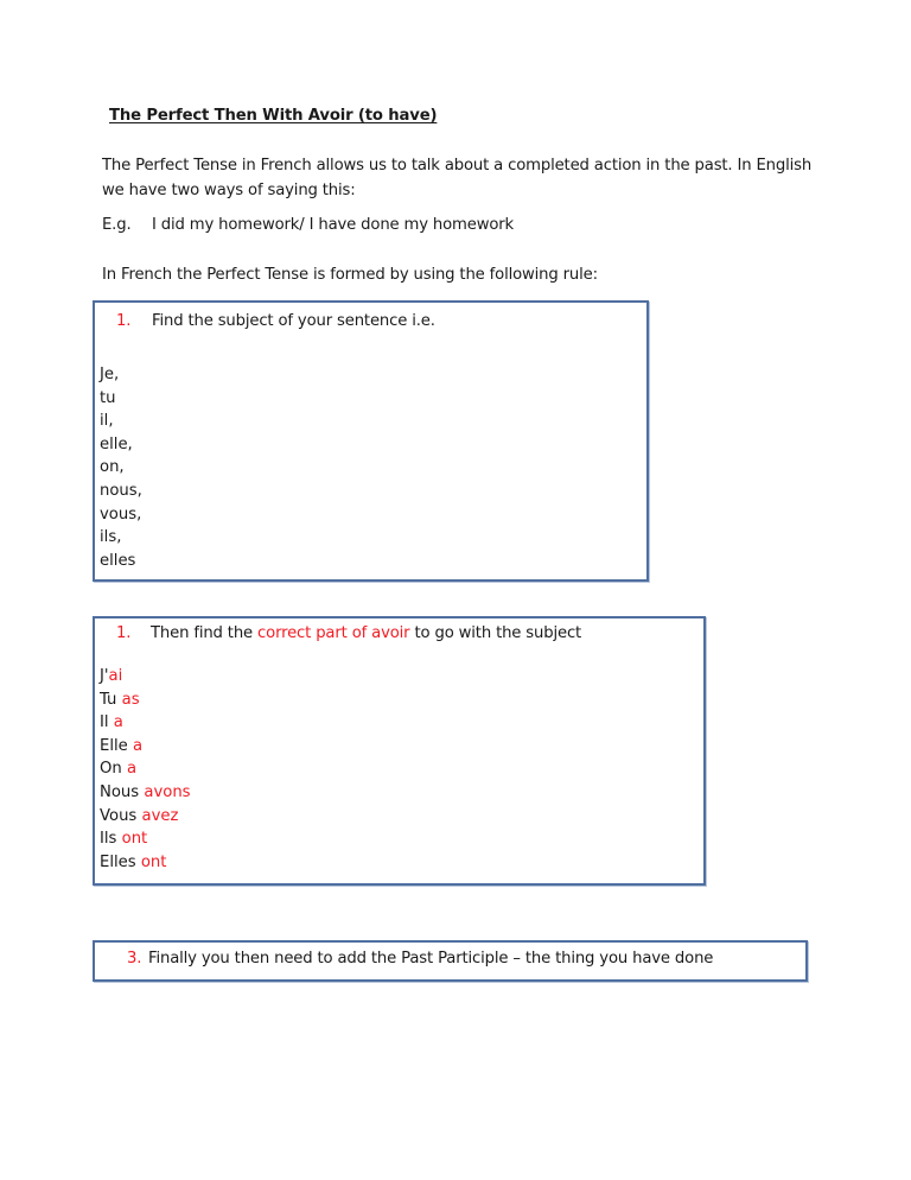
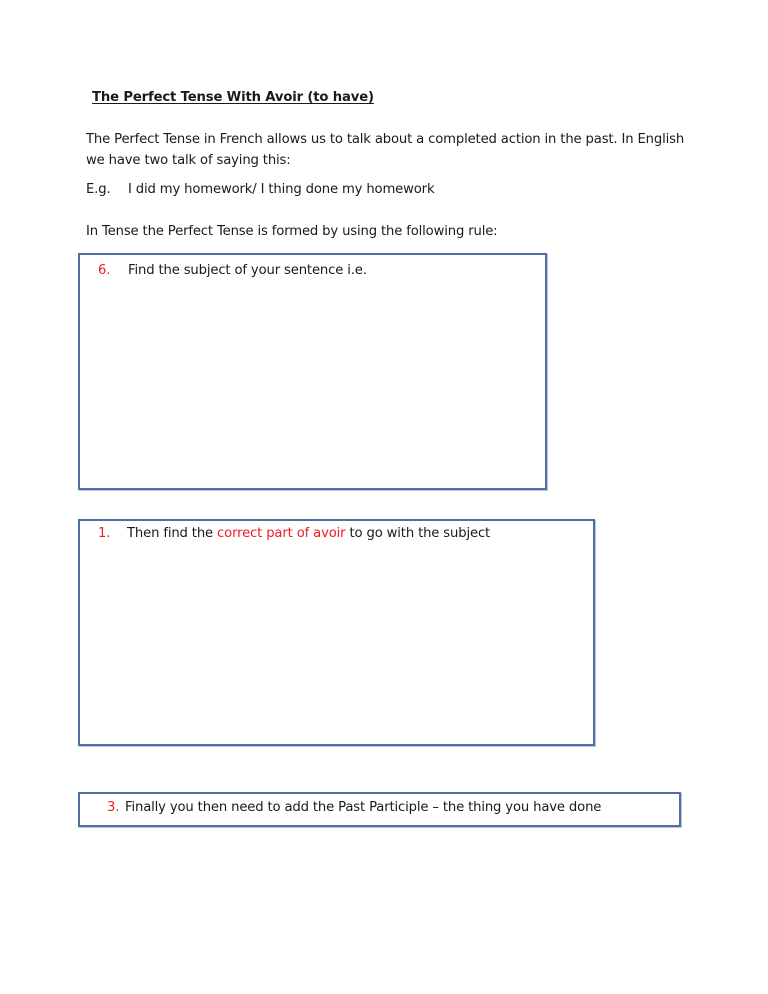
- The Perfect Then With Avoir (to have)
+ The Perfect Tense With Avoir (to have)
- The Perfect Tense in French allows us to talk about a completed action in the past. In English we have two ways of saying this:
+ The Perfect Tense in French allows us to talk about a completed action in the past. In English we have two talk of saying this:
- E.g. I did my homework/ I have done my homework
+ E.g. I did my homework/ I thing done my homework
- In French the Perfect Tense is formed by using the following rule:
+ In Tense the Perfect Tense is formed by using the following rule:
- 1. Find the subject of your sentence i.e.
+ 6. Find the subject of your sentence i.e.
- Je,
- tu
- il,
- elle,
- on,
- nous,
- vous,
- ils,
- elles
  1. Then find the correct part of avoir to go with the subject
- J'ai
- Tu as
- Il a
- Elle a
- On a
- Nous avons
- Vous avez
- Ils ont
- Elles ont
  3. Finally you then need to add the Past Participle – the thing you have done
